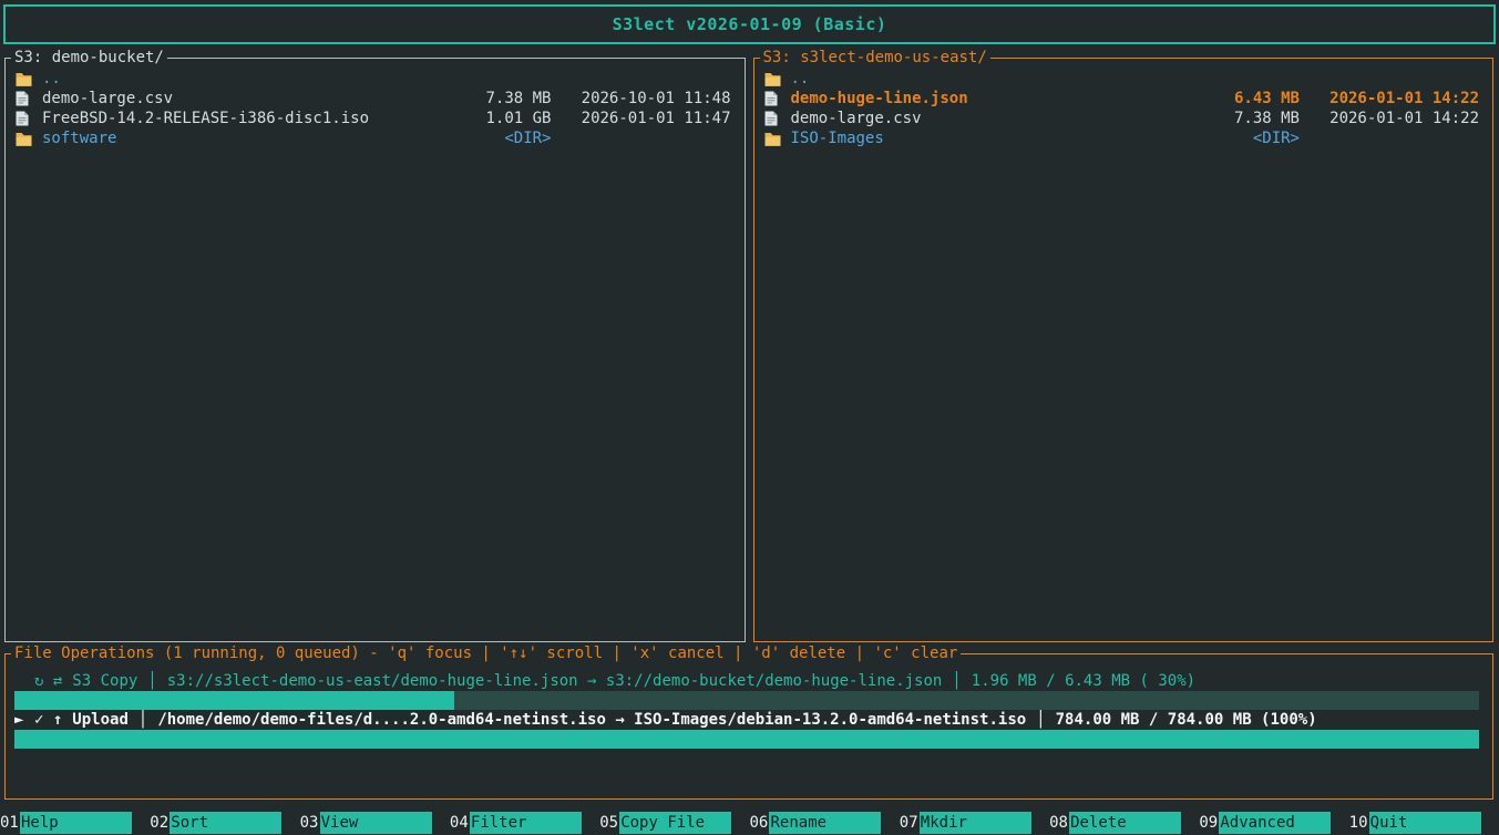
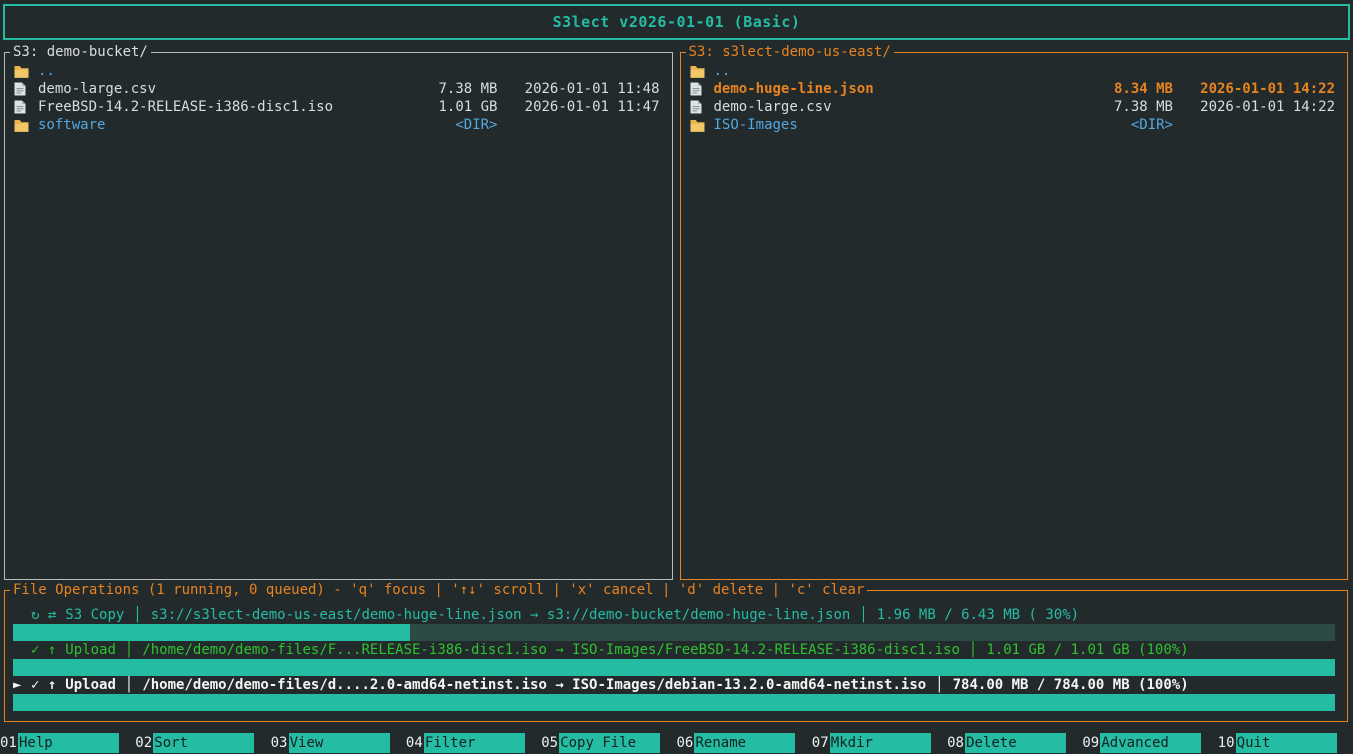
- S3lect v2026-01-09 (Basic)
+ S3lect v2026-01-01 (Basic)
  S3: demo-bucket/
  ..
  demo-large.csv
  7.38 MB
- 2026-10-01 11:48
+ 2026-01-01 11:48
  FreeBSD-14.2-RELEASE-i386-disc1.iso
  1.01 GB
  2026-01-01 11:47
  software
  <DIR>
  S3: s3lect-demo-us-east/
  ..
  demo-huge-line.json
- 6.43 MB
+ 8.34 MB
  2026-01-01 14:22
  demo-large.csv
  7.38 MB
  2026-01-01 14:22
  ISO-Images
  <DIR>
  File Operations (1 running, 0 queued) - 'q' focus | '↑↓' scroll | 'x' cancel | 'd' delete | 'c' clear
  ↻ ⇄ S3 Copy │ s3://s3lect-demo-us-east/demo-huge-line.json → s3://demo-bucket/demo-huge-line.json │ 1.96 MB / 6.43 MB ( 30%)
+ ✓ ↑ Upload │ /home/demo/demo-files/F...RELEASE-i386-disc1.iso → ISO-Images/FreeBSD-14.2-RELEASE-i386-disc1.iso │ 1.01 GB / 1.01 GB (100%)
  ► ✓ ↑ Upload │ /home/demo/demo-files/d....2.0-amd64-netinst.iso → ISO-Images/debian-13.2.0-amd64-netinst.iso │ 784.00 MB / 784.00 MB (100%)
  01
  Help
  02
  Sort
  03
  View
  04
  Filter
  05
  Copy File
  06
  Rename
  07
  Mkdir
  08
  Delete
  09
  Advanced
  10
  Quit
